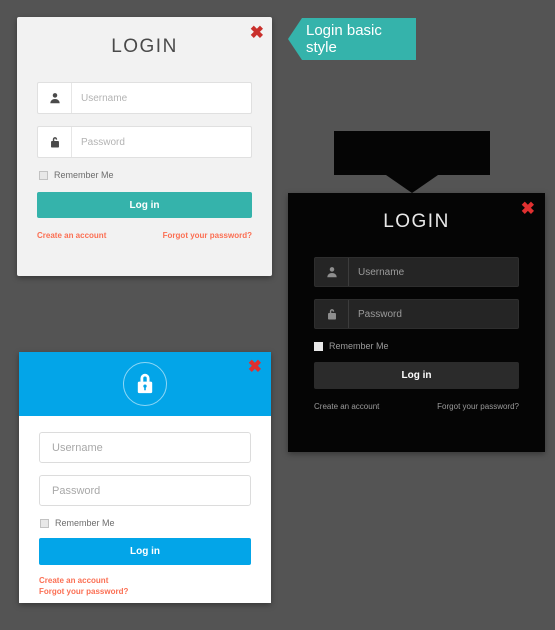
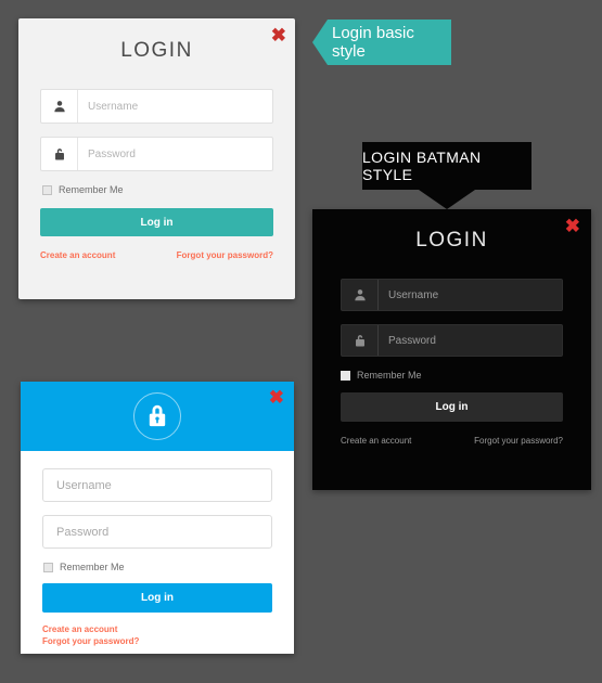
  ✖
  LOGIN
  Username
  Password
  Remember Me
  Log in
  Create an account
  Forgot your password?
  Login basic style
+ LOGIN BATMAN STYLE
  ✖
  LOGIN
  Username
  Password
  Remember Me
  Log in
  Create an account
  Forgot your password?
  ✖
  Username
  Password
  Remember Me
  Log in
  Create an account
  Forgot your password?
